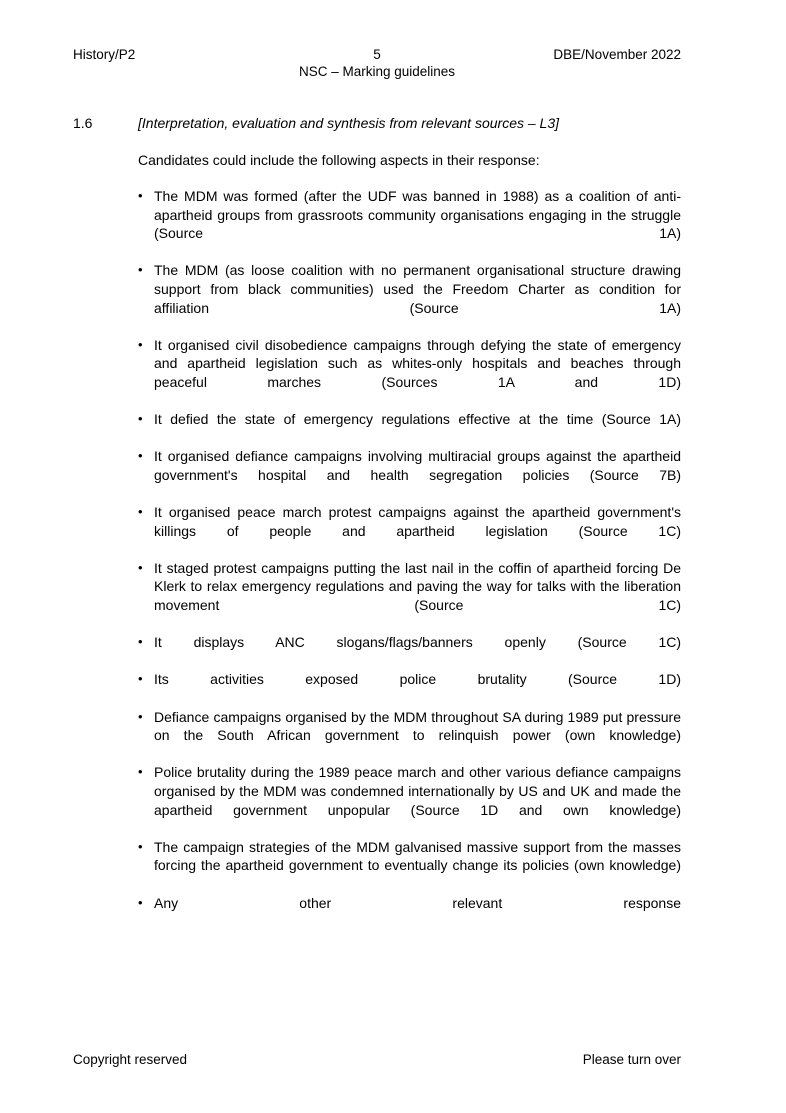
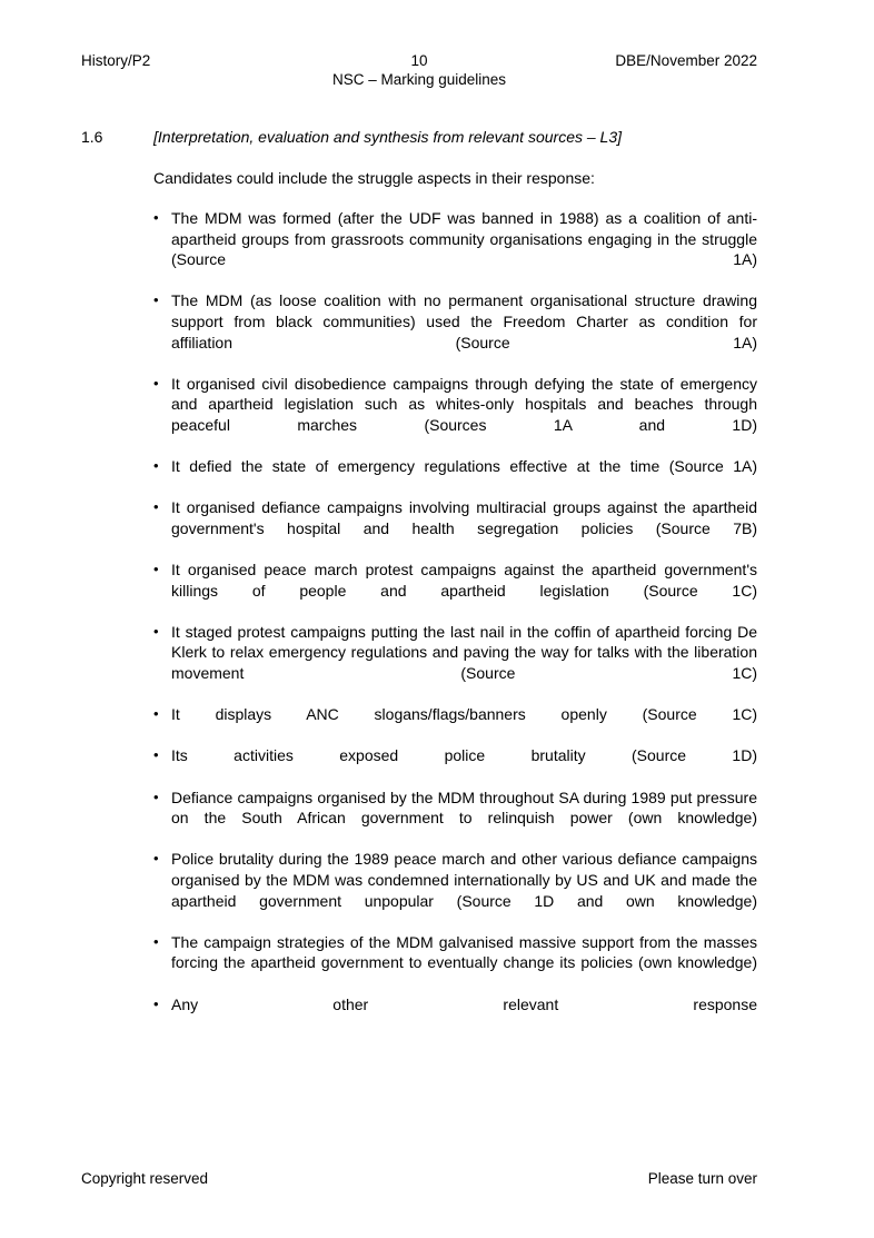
  History/P2
- 5
+ 10
  NSC – Marking guidelines
  DBE/November 2022
  1.6
  [Interpretation, evaluation and synthesis from relevant sources – L3]
- Candidates could include the following aspects in their response:
+ Candidates could include the struggle aspects in their response:
  The MDM was formed (after the UDF was banned in 1988) as a coalition of anti-apartheid groups from grassroots community organisations engaging in the struggle (Source 1A)
  The MDM (as loose coalition with no permanent organisational structure drawing support from black communities) used the Freedom Charter as condition for affiliation (Source 1A)
  It organised civil disobedience campaigns through defying the state of emergency and apartheid legislation such as whites-only hospitals and beaches through peaceful marches (Sources 1A and 1D)
  It defied the state of emergency regulations effective at the time (Source 1A)
  It organised defiance campaigns involving multiracial groups against the apartheid government's hospital and health segregation policies (Source 7B)
  It organised peace march protest campaigns against the apartheid government's killings of people and apartheid legislation (Source 1C)
  It staged protest campaigns putting the last nail in the coffin of apartheid forcing De Klerk to relax emergency regulations and paving the way for talks with the liberation movement (Source 1C)
  It displays ANC slogans/flags/banners openly (Source 1C)
  Its activities exposed police brutality (Source 1D)
  Defiance campaigns organised by the MDM throughout SA during 1989 put pressure on the South African government to relinquish power (own knowledge)
  Police brutality during the 1989 peace march and other various defiance campaigns organised by the MDM was condemned internationally by US and UK and made the apartheid government unpopular (Source 1D and own knowledge)
  The campaign strategies of the MDM galvanised massive support from the masses forcing the apartheid government to eventually change its policies (own knowledge)
  Any other relevant response
  Copyright reserved
  Please turn over
